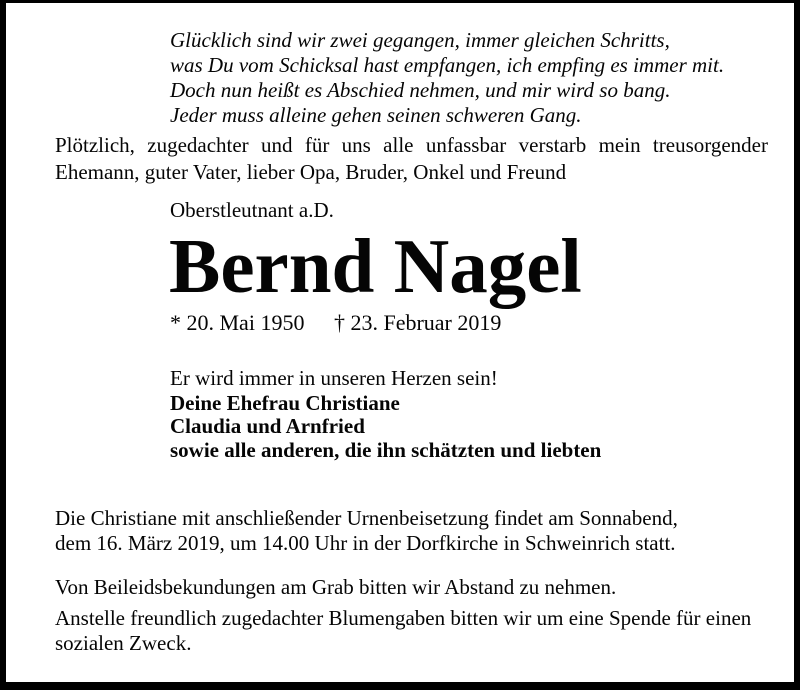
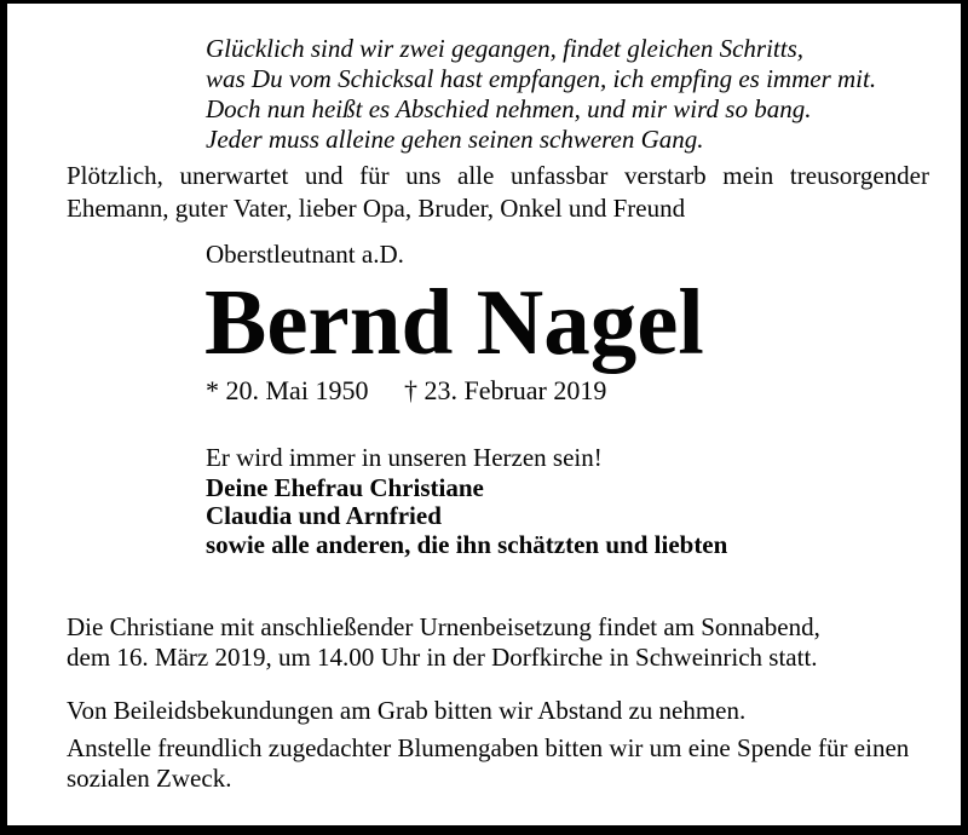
- Glücklich sind wir zwei gegangen, immer gleichen Schritts,
+ Glücklich sind wir zwei gegangen, findet gleichen Schritts,
  was Du vom Schicksal hast empfangen, ich empfing es immer mit.
  Doch nun heißt es Abschied nehmen, und mir wird so bang.
  Jeder muss alleine gehen seinen schweren Gang.
- Plötzlich, zugedachter und für uns alle unfassbar verstarb mein treusorgender
+ Plötzlich, unerwartet und für uns alle unfassbar verstarb mein treusorgender
  Ehemann, guter Vater, lieber Opa, Bruder, Onkel und Freund
  Oberstleutnant a.D.
  Bernd Nagel
  * 20. Mai 1950 † 23. Februar 2019
  Er wird immer in unseren Herzen sein!
  Deine Ehefrau Christiane
  Claudia und Arnfried
  sowie alle anderen, die ihn schätzten und liebten
  Die Christiane mit anschließender Urnenbeisetzung findet am Sonnabend,
  dem 16. März 2019, um 14.00 Uhr in der Dorfkirche in Schweinrich statt.
  Von Beileidsbekundungen am Grab bitten wir Abstand zu nehmen.
  Anstelle freundlich zugedachter Blumengaben bitten wir um eine Spende für einen
  sozialen Zweck.
